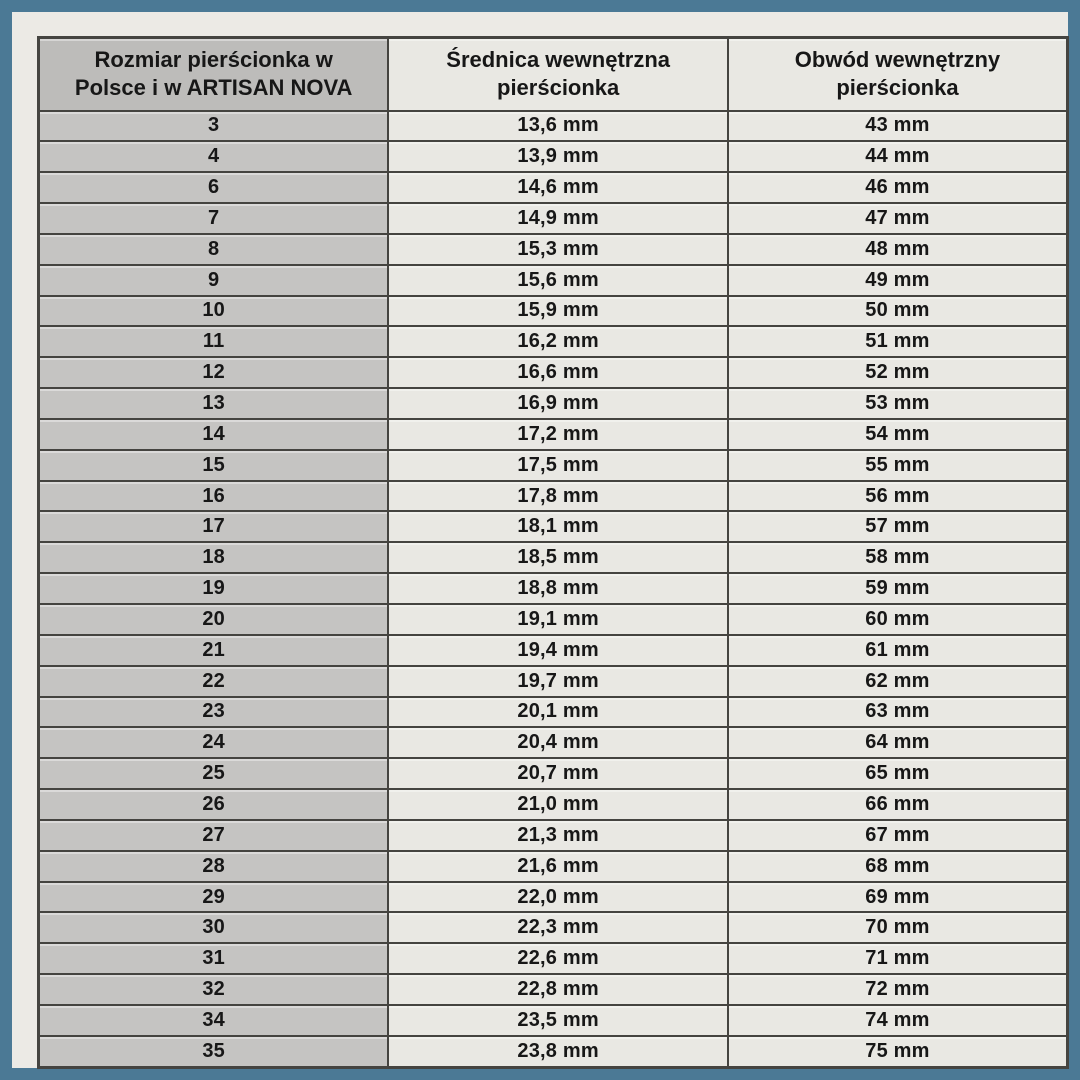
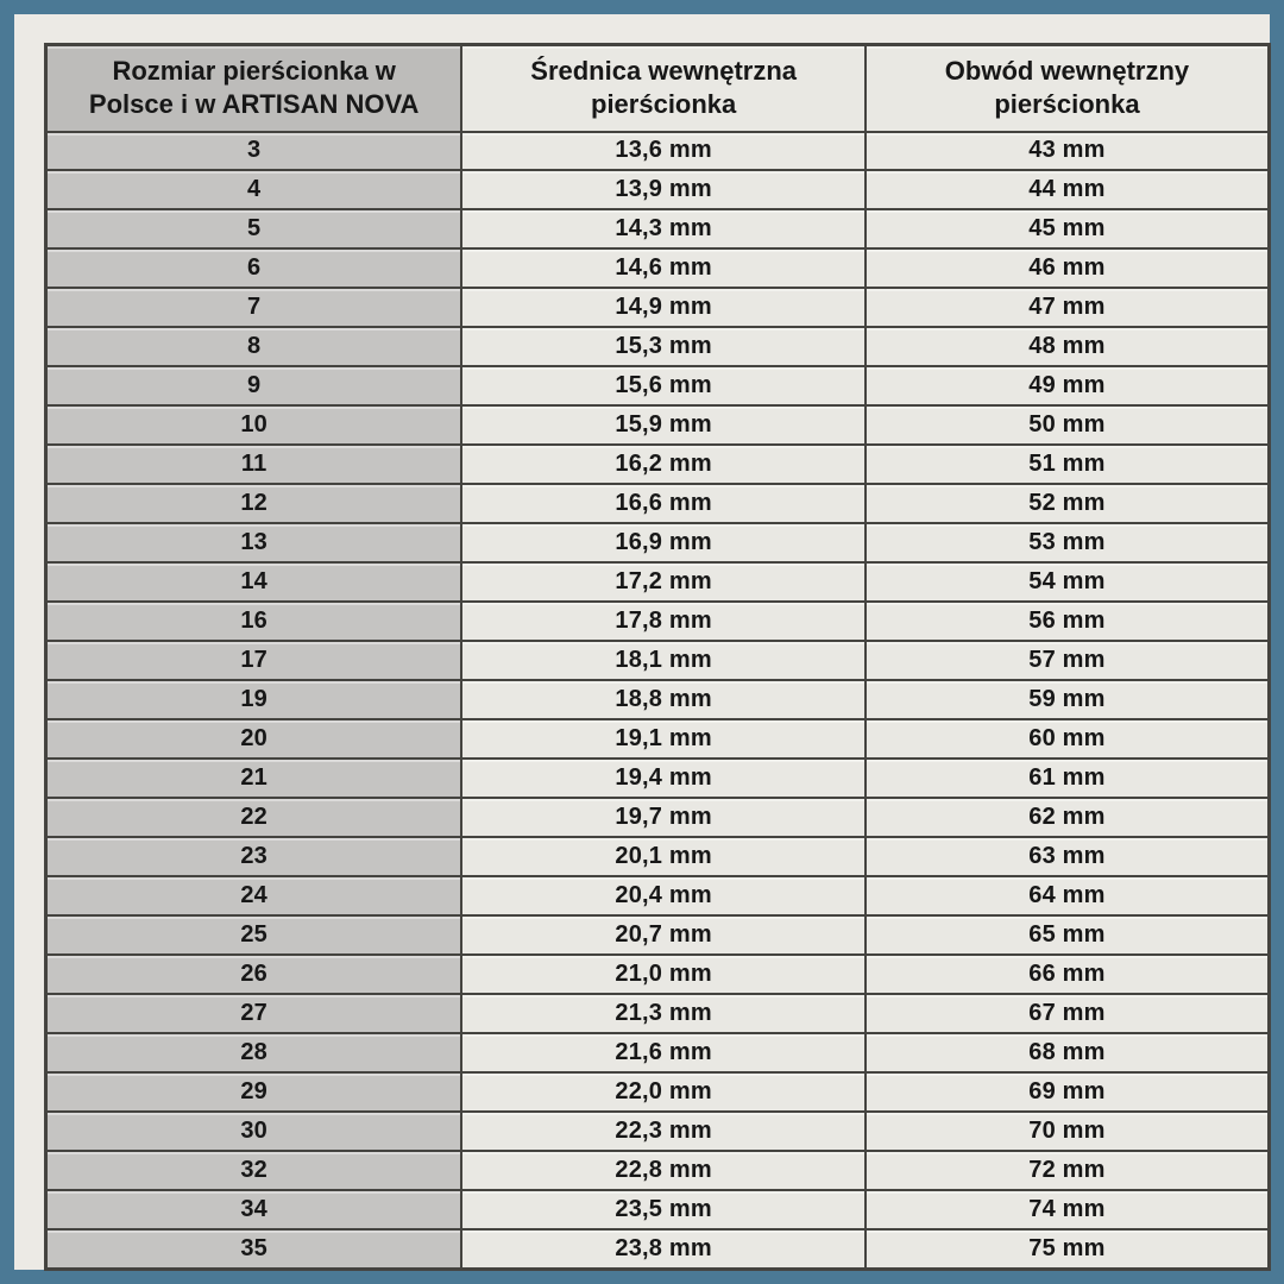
  Rozmiar pierścionka w Polsce i w ARTISAN NOVA	Średnica wewnętrzna pierścionka	Obwód wewnętrzny pierścionka
  3	13,6 mm	43 mm
  4	13,9 mm	44 mm
+ 5	14,3 mm	45 mm
  6	14,6 mm	46 mm
  7	14,9 mm	47 mm
  8	15,3 mm	48 mm
  9	15,6 mm	49 mm
  10	15,9 mm	50 mm
  11	16,2 mm	51 mm
  12	16,6 mm	52 mm
  13	16,9 mm	53 mm
  14	17,2 mm	54 mm
- 15	17,5 mm	55 mm
  16	17,8 mm	56 mm
  17	18,1 mm	57 mm
- 18	18,5 mm	58 mm
  19	18,8 mm	59 mm
  20	19,1 mm	60 mm
  21	19,4 mm	61 mm
  22	19,7 mm	62 mm
  23	20,1 mm	63 mm
  24	20,4 mm	64 mm
  25	20,7 mm	65 mm
  26	21,0 mm	66 mm
  27	21,3 mm	67 mm
  28	21,6 mm	68 mm
  29	22,0 mm	69 mm
  30	22,3 mm	70 mm
- 31	22,6 mm	71 mm
  32	22,8 mm	72 mm
  34	23,5 mm	74 mm
  35	23,8 mm	75 mm
